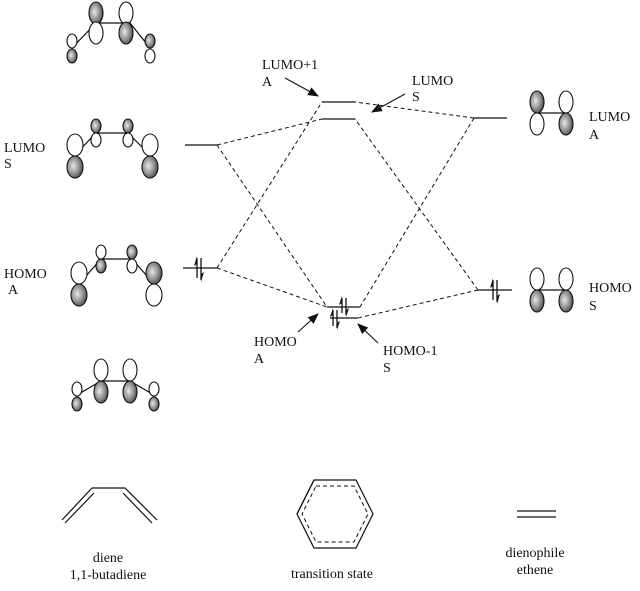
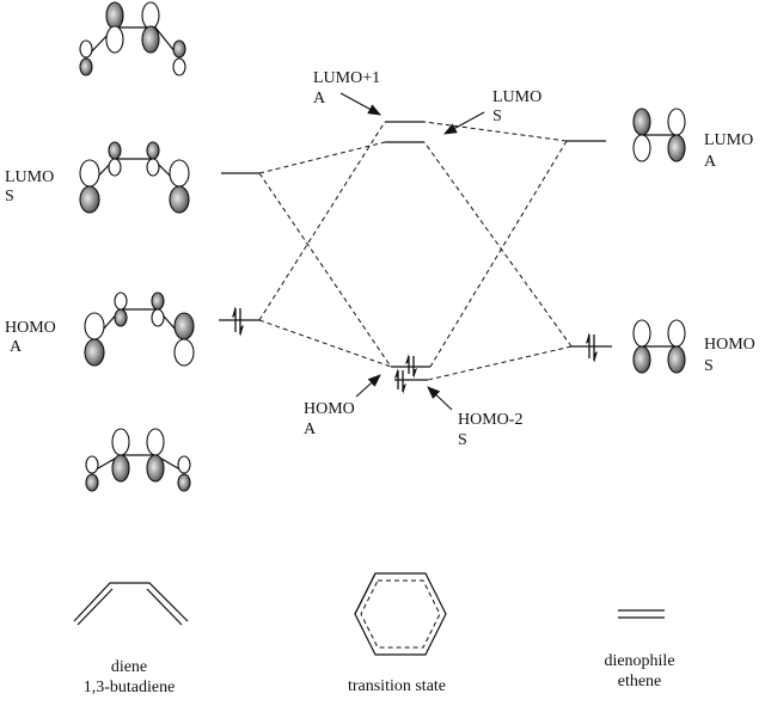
  LUMO
  S
  HOMO
  A
  LUMO+1
  A
  LUMO
  S
  HOMO
  A
- HOMO-1
+ HOMO-2
  S
  LUMO
  A
  HOMO
  S
  diene
- 1,1-butadiene
+ 1,3-butadiene
  transition state
  dienophile
  ethene
